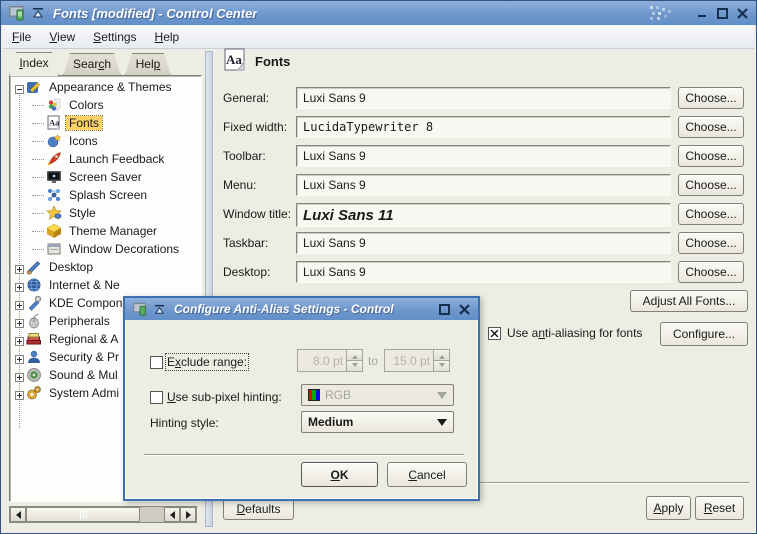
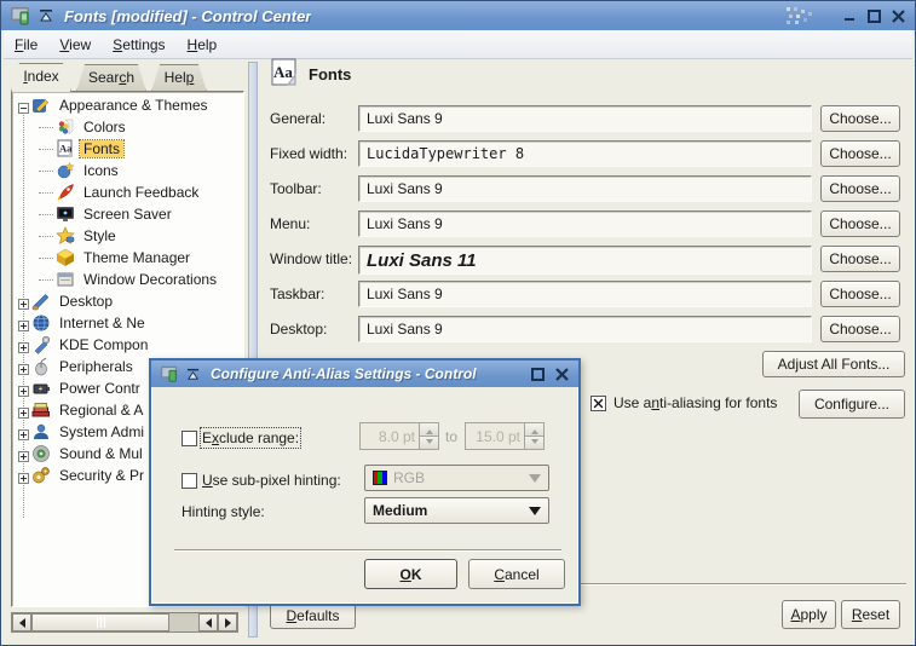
  Fonts [modified] - Control Center
  File
  View
  Settings
  Help
  Index
  Search
  Help
  Appearance & Themes
  Colors
  Aa
  Fonts
  Icons
  Launch Feedback
  Screen Saver
- Splash Screen
  Style
  Theme Manager
  Window Decorations
  Desktop
  Internet & Ne
  KDE Compon
  Peripherals
+ Power Contr
  Regional & A
- Security & Pr
+ System Admi
  Sound & Mul
- System Admi
+ Security & Pr
  Aa
  Fonts
  General:
  Luxi Sans 9
  Choose...
  Fixed width:
  LucidaTypewriter 8
  Choose...
  Toolbar:
  Luxi Sans 9
  Choose...
  Menu:
  Luxi Sans 9
  Choose...
  Window title:
  Luxi Sans 11
  Choose...
  Taskbar:
  Luxi Sans 9
  Choose...
  Desktop:
  Luxi Sans 9
  Choose...
  Adjust All Fonts...
  Use anti-aliasing for fonts
  Configure...
  D
  efaults
  A
  pply
  R
  eset
  Configure Anti-Alias Settings - Control
  Exclude range:
  8.0 pt
  to
  15.0 pt
  Use sub-pixel hinting:
  RGB
  Hinting style:
  Medium
  O
  K
  C
  ancel
